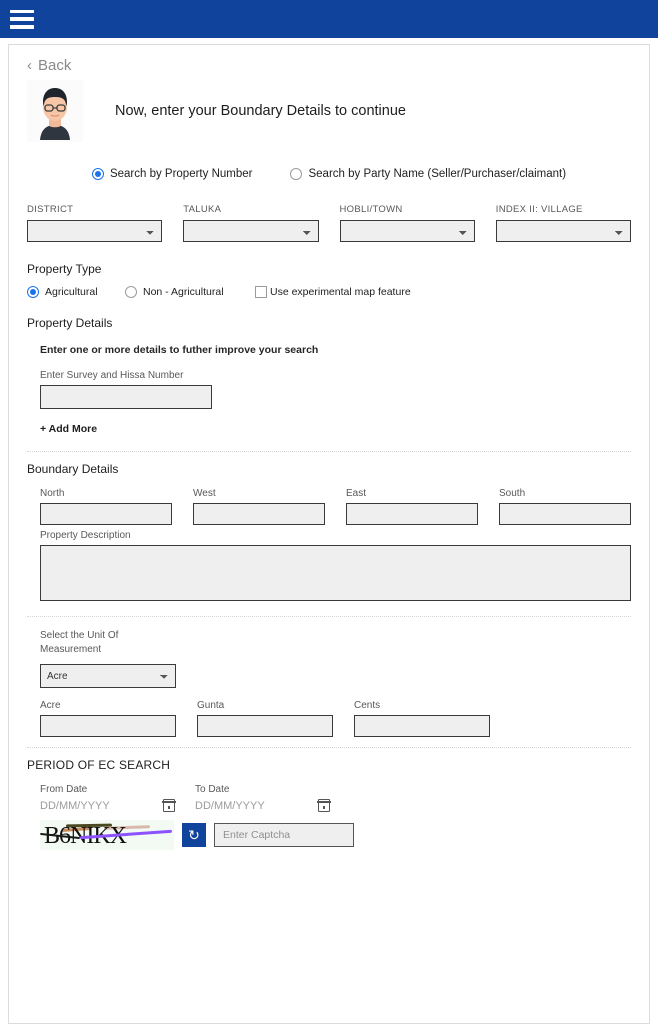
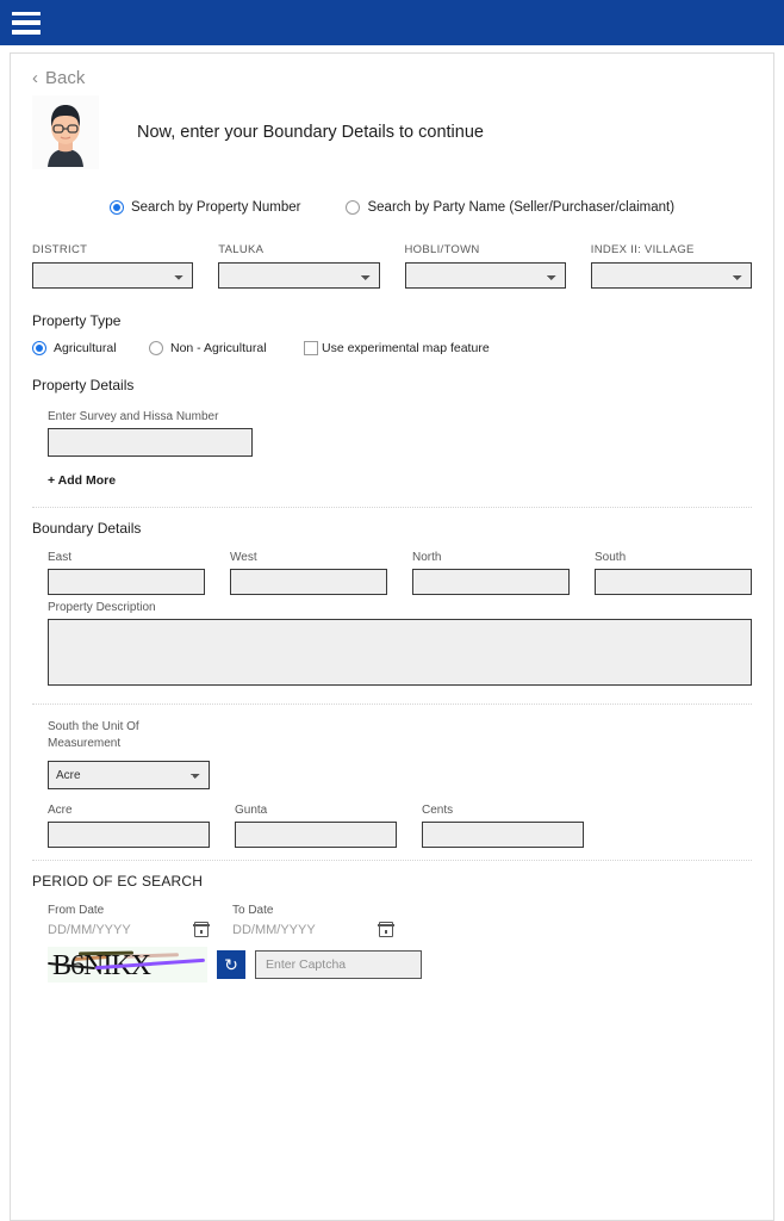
  ‹
  Back
  Now, enter your Boundary Details to continue
  Search by Property Number
  Search by Party Name (Seller/Purchaser/claimant)
  DISTRICT
  TALUKA
  HOBLI/TOWN
  INDEX II: VILLAGE
  Property Type
  Agricultural
  Non - Agricultural
  Use experimental map feature
  Property Details
- Enter one or more details to futher improve your search
  Enter Survey and Hissa Number
  + Add More
  Boundary Details
- North
+ East
  West
- East
+ North
  South
  Property Description
- Select the Unit Of Measurement
+ South the Unit Of Measurement
  Acre
  Acre
  Gunta
  Cents
  PERIOD OF EC SEARCH
  From Date
  DD/MM/YYYY
  To Date
  DD/MM/YYYY
  ↻
  Enter Captcha
